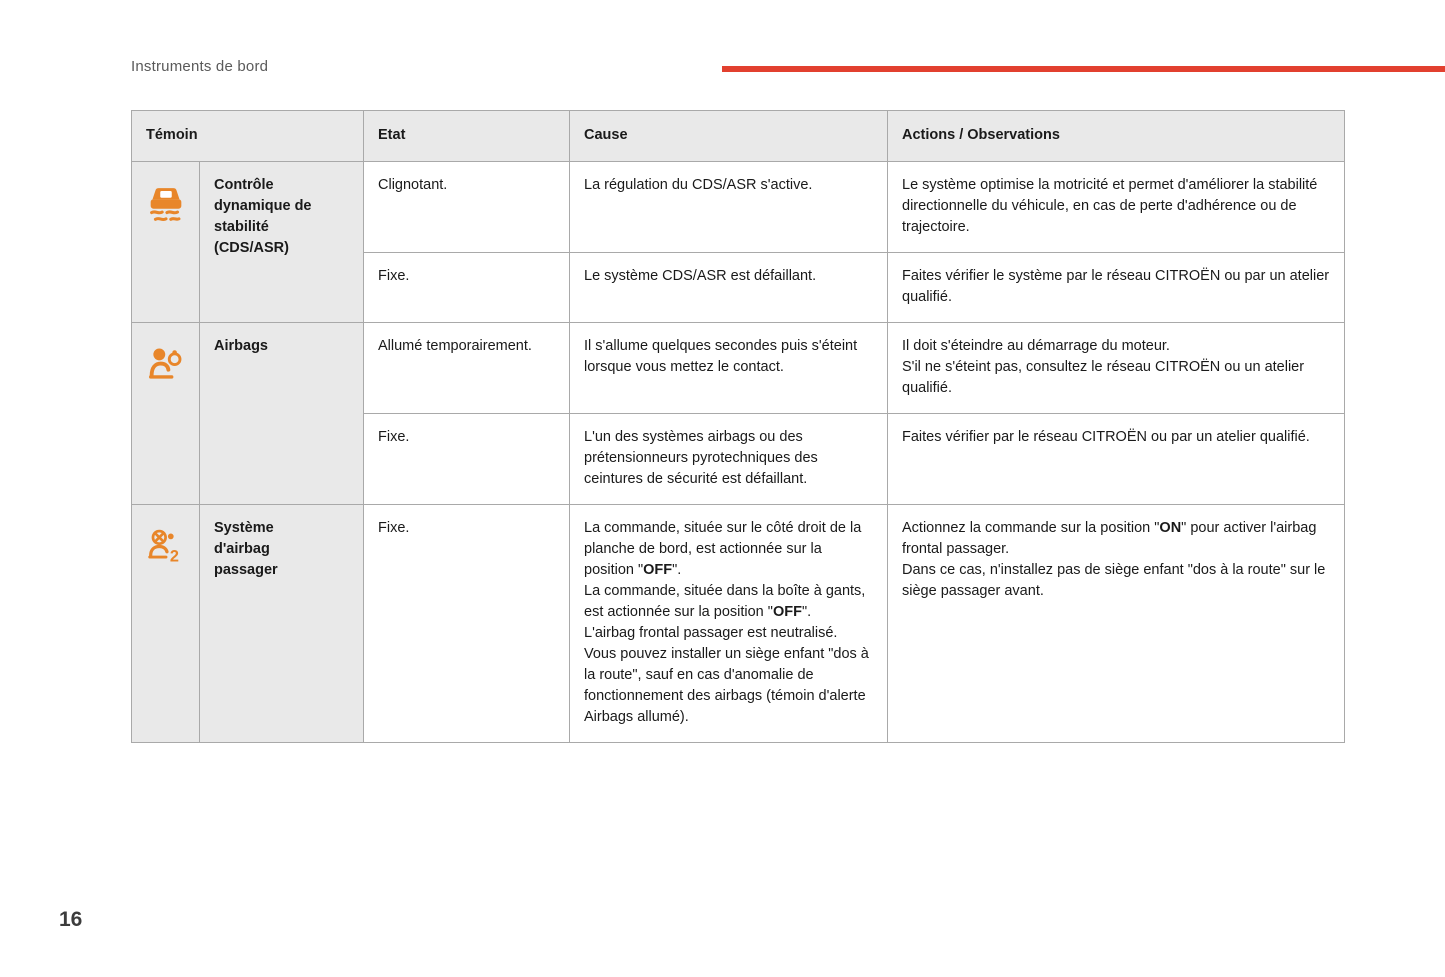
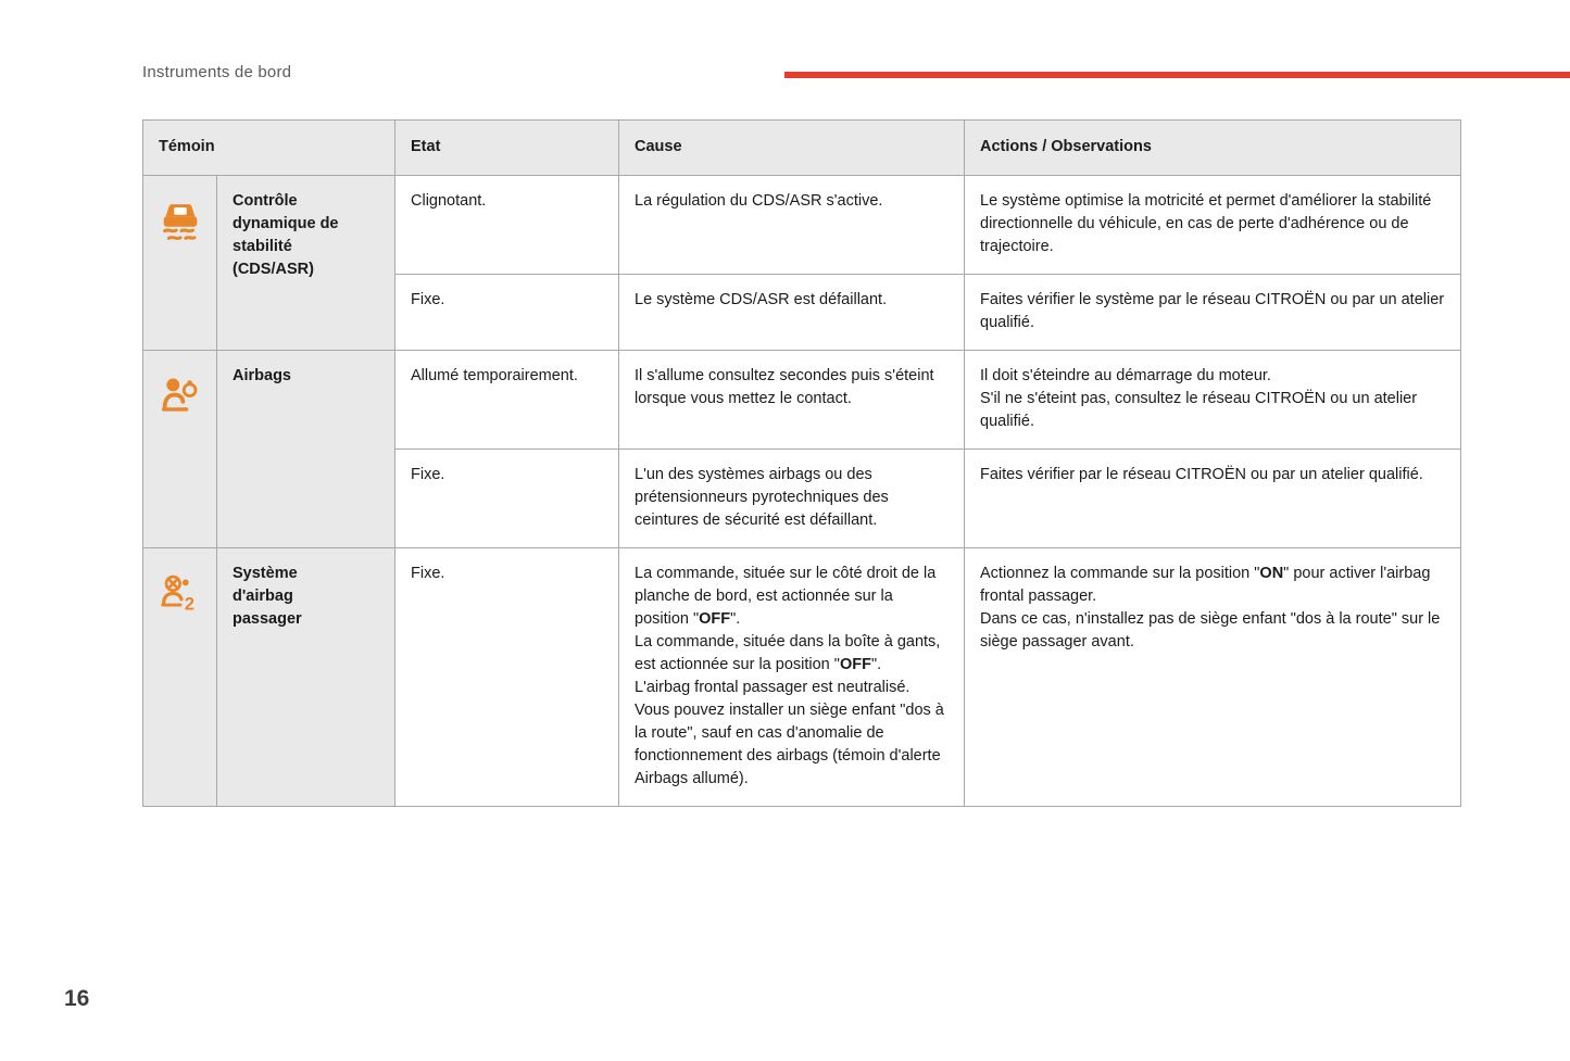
  Instruments de bord
  Témoin	Etat	Cause	Actions / Observations
  	Contrôle dynamique de stabilité (CDS/ASR)	Clignotant.	La régulation du CDS/ASR s'active.	Le système optimise la motricité et permet d'améliorer la stabilité directionnelle du véhicule, en cas de perte d'adhérence ou de trajectoire.
  Fixe.	Le système CDS/ASR est défaillant.	Faites vérifier le système par le réseau CITROËN ou par un atelier qualifié.
- 	Airbags	Allumé temporairement.	Il s'allume quelques secondes puis s'éteint lorsque vous mettez le contact.	Il doit s'éteindre au démarrage du moteur. S'il ne s'éteint pas, consultez le réseau CITROËN ou un atelier qualifié.
+ 	Airbags	Allumé temporairement.	Il s'allume consultez secondes puis s'éteint lorsque vous mettez le contact.	Il doit s'éteindre au démarrage du moteur. S'il ne s'éteint pas, consultez le réseau CITROËN ou un atelier qualifié.
  Fixe.	L'un des systèmes airbags ou des prétensionneurs pyrotechniques des ceintures de sécurité est défaillant.	Faites vérifier par le réseau CITROËN ou par un atelier qualifié.
  2	Système d'airbag passager	Fixe.	La commande, située sur le côté droit de la planche de bord, est actionnée sur la position "OFF".La commande, située dans la boîte à gants, est actionnée sur la position "OFF".L'airbag frontal passager est neutralisé.Vous pouvez installer un siège enfant "dos à la route", sauf en cas d'anomalie de fonctionnement des airbags (témoin d'alerte Airbags allumé).	Actionnez la commande sur la position "ON" pour activer l'airbag frontal passager.Dans ce cas, n'installez pas de siège enfant "dos à la route" sur le siège passager avant.
  16
